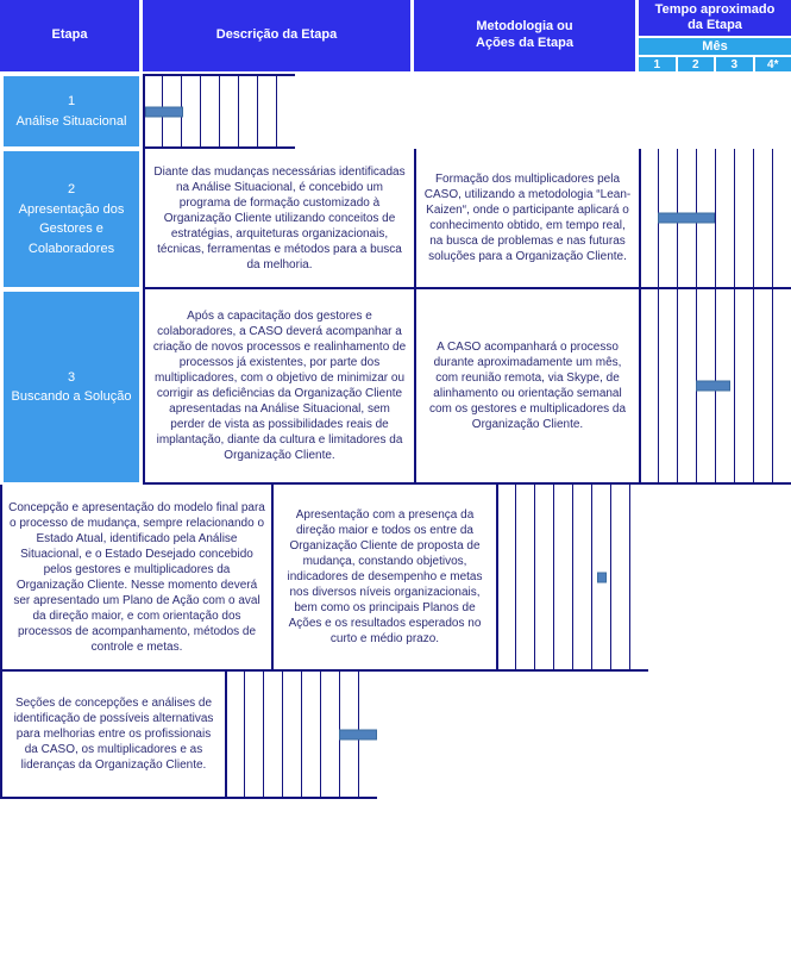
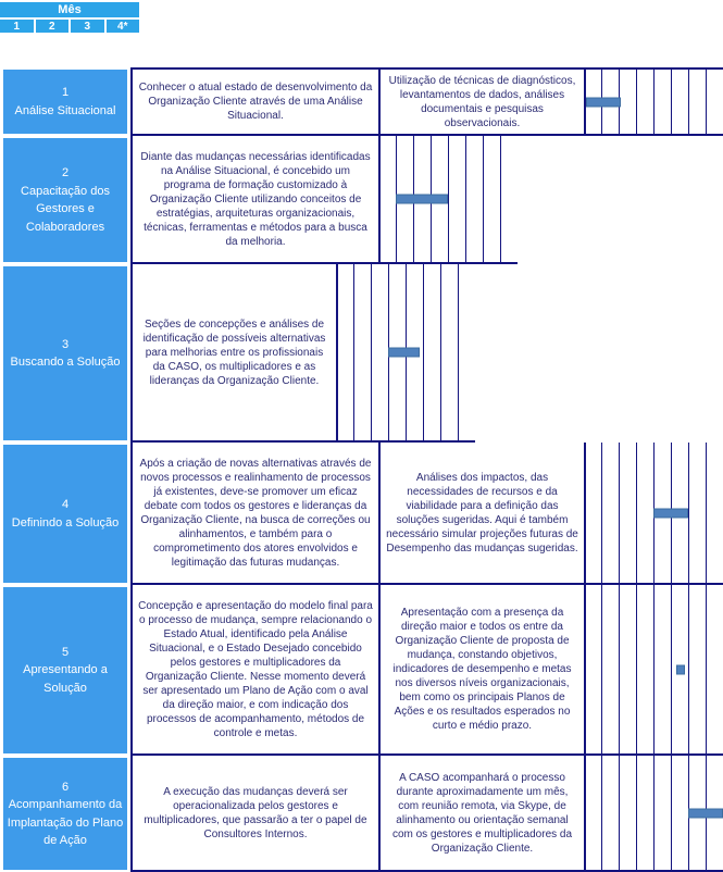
- Etapa
- Descrição da Etapa
- Metodologia ou
- Ações da Etapa
- Tempo aproximado
- da Etapa
  Mês
  1
  2
  3
  4*
  1
  Análise Situacional
+ Conhecer o atual estado de desenvolvimento da Organização Cliente através de uma Análise Situacional.
+ Utilização de técnicas de diagnósticos, levantamentos de dados, análises documentais e pesquisas observacionais.
  2
- Apresentação dos Gestores e Colaboradores
+ Capacitação dos Gestores e Colaboradores
  Diante das mudanças necessárias identificadas na Análise Situacional, é concebido um programa de formação customizado à Organização Cliente utilizando conceitos de estratégias, arquiteturas organizacionais, técnicas, ferramentas e métodos para a busca da melhoria.
- Formação dos multiplicadores pela CASO, utilizando a metodologia “Lean-Kaizen“, onde o participante aplicará o conhecimento obtido, em tempo real, na busca de problemas e nas futuras soluções para a Organização Cliente.
  3
  Buscando a Solução
- Após a capacitação dos gestores e colaboradores, a CASO deverá acompanhar a criação de novos processos e realinhamento de processos já existentes, por parte dos multiplicadores, com o objetivo de minimizar ou corrigir as deficiências da Organização Cliente apresentadas na Análise Situacional, sem perder de vista as possibilidades reais de implantação, diante da cultura e limitadores da Organização Cliente.
- A CASO acompanhará o processo durante aproximadamente um mês, com reunião remota, via Skype, de alinhamento ou orientação semanal com os gestores e multiplicadores da Organização Cliente.
+ Seções de concepções e análises de identificação de possíveis alternativas para melhorias entre os profissionais da CASO, os multiplicadores e as lideranças da Organização Cliente.
+ 4
+ Definindo a Solução
+ Após a criação de novas alternativas através de novos processos e realinhamento de processos já existentes, deve-se promover um eficaz debate com todos os gestores e lideranças da Organização Cliente, na busca de correções ou alinhamentos, e também para o comprometimento dos atores envolvidos e legitimação das futuras mudanças.
+ Análises dos impactos, das necessidades de recursos e da viabilidade para a definição das soluções sugeridas. Aqui é também necessário simular projeções futuras de Desempenho das mudanças sugeridas.
+ 5
+ Apresentando a Solução
- Concepção e apresentação do modelo final para o processo de mudança, sempre relacionando o Estado Atual, identificado pela Análise Situacional, e o Estado Desejado concebido pelos gestores e multiplicadores da Organização Cliente. Nesse momento deverá ser apresentado um Plano de Ação com o aval da direção maior, e com orientação dos processos de acompanhamento, métodos de controle e metas.
+ Concepção e apresentação do modelo final para o processo de mudança, sempre relacionando o Estado Atual, identificado pela Análise Situacional, e o Estado Desejado concebido pelos gestores e multiplicadores da Organização Cliente. Nesse momento deverá ser apresentado um Plano de Ação com o aval da direção maior, e com indicação dos processos de acompanhamento, métodos de controle e metas.
  Apresentação com a presença da direção maior e todos os entre da Organização Cliente de proposta de mudança, constando objetivos, indicadores de desempenho e metas nos diversos níveis organizacionais, bem como os principais Planos de Ações e os resultados esperados no curto e médio prazo.
+ 6
+ Acompanhamento da Implantação do Plano de Ação
+ A execução das mudanças deverá ser operacionalizada pelos gestores e multiplicadores, que passarão a ter o papel de Consultores Internos.
- Seções de concepções e análises de identificação de possíveis alternativas para melhorias entre os profissionais da CASO, os multiplicadores e as lideranças da Organização Cliente.
+ A CASO acompanhará o processo durante aproximadamente um mês, com reunião remota, via Skype, de alinhamento ou orientação semanal com os gestores e multiplicadores da Organização Cliente.
